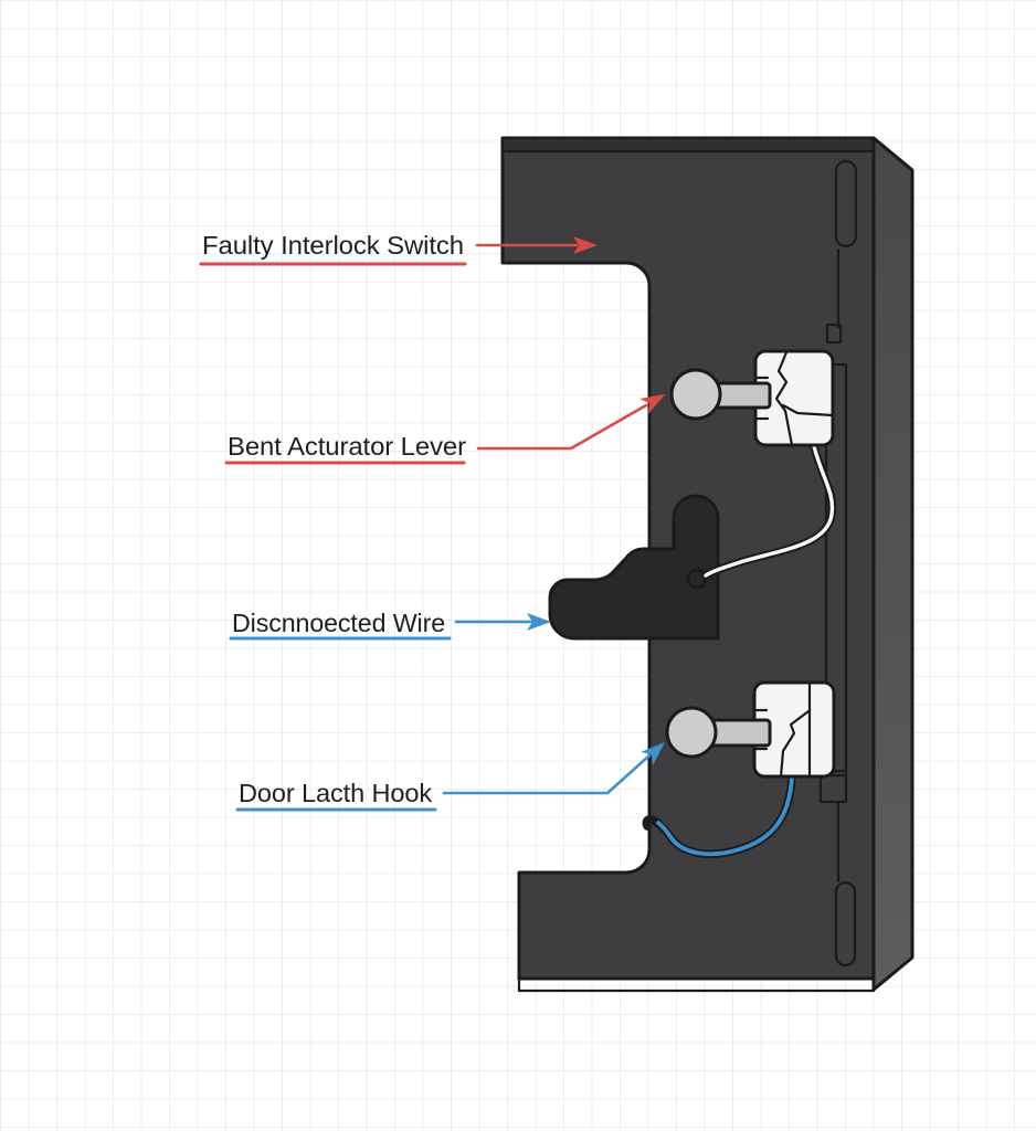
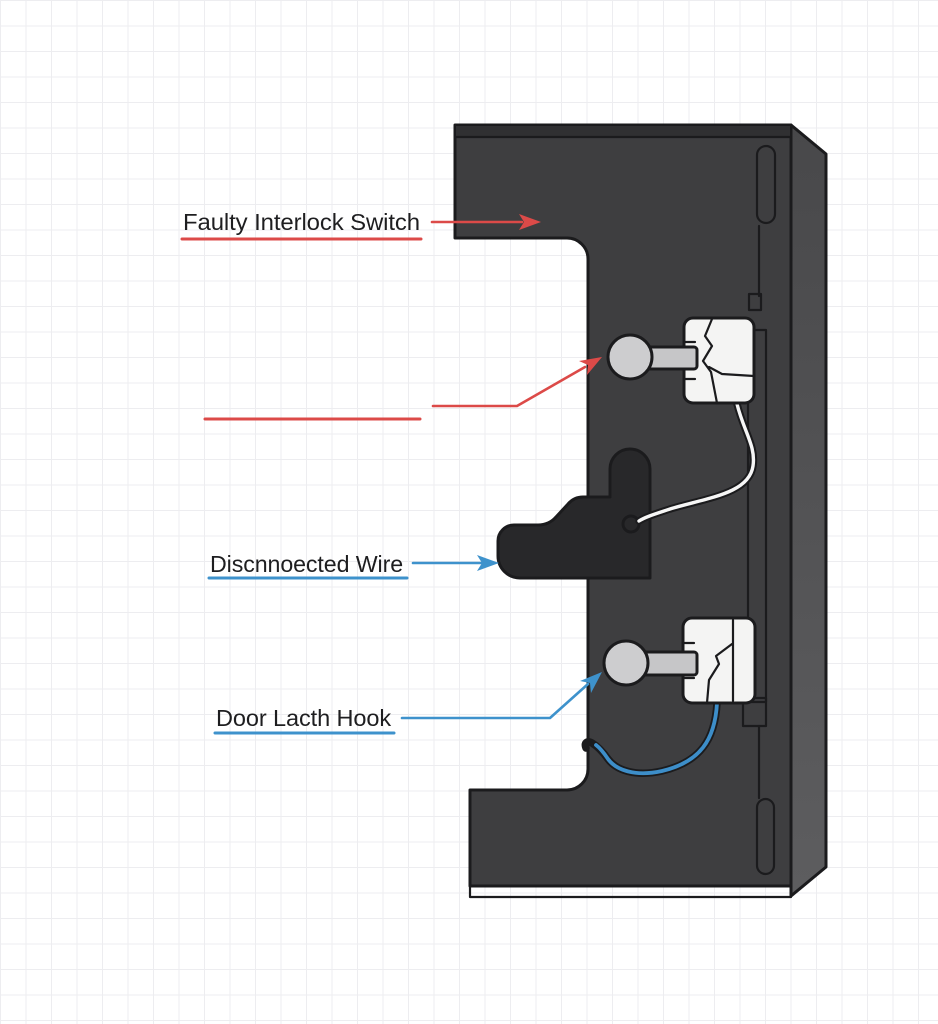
  Faulty Interlock Switch
- Bent Acturator Lever
  Discnnoected Wire
  Door Lacth Hook
